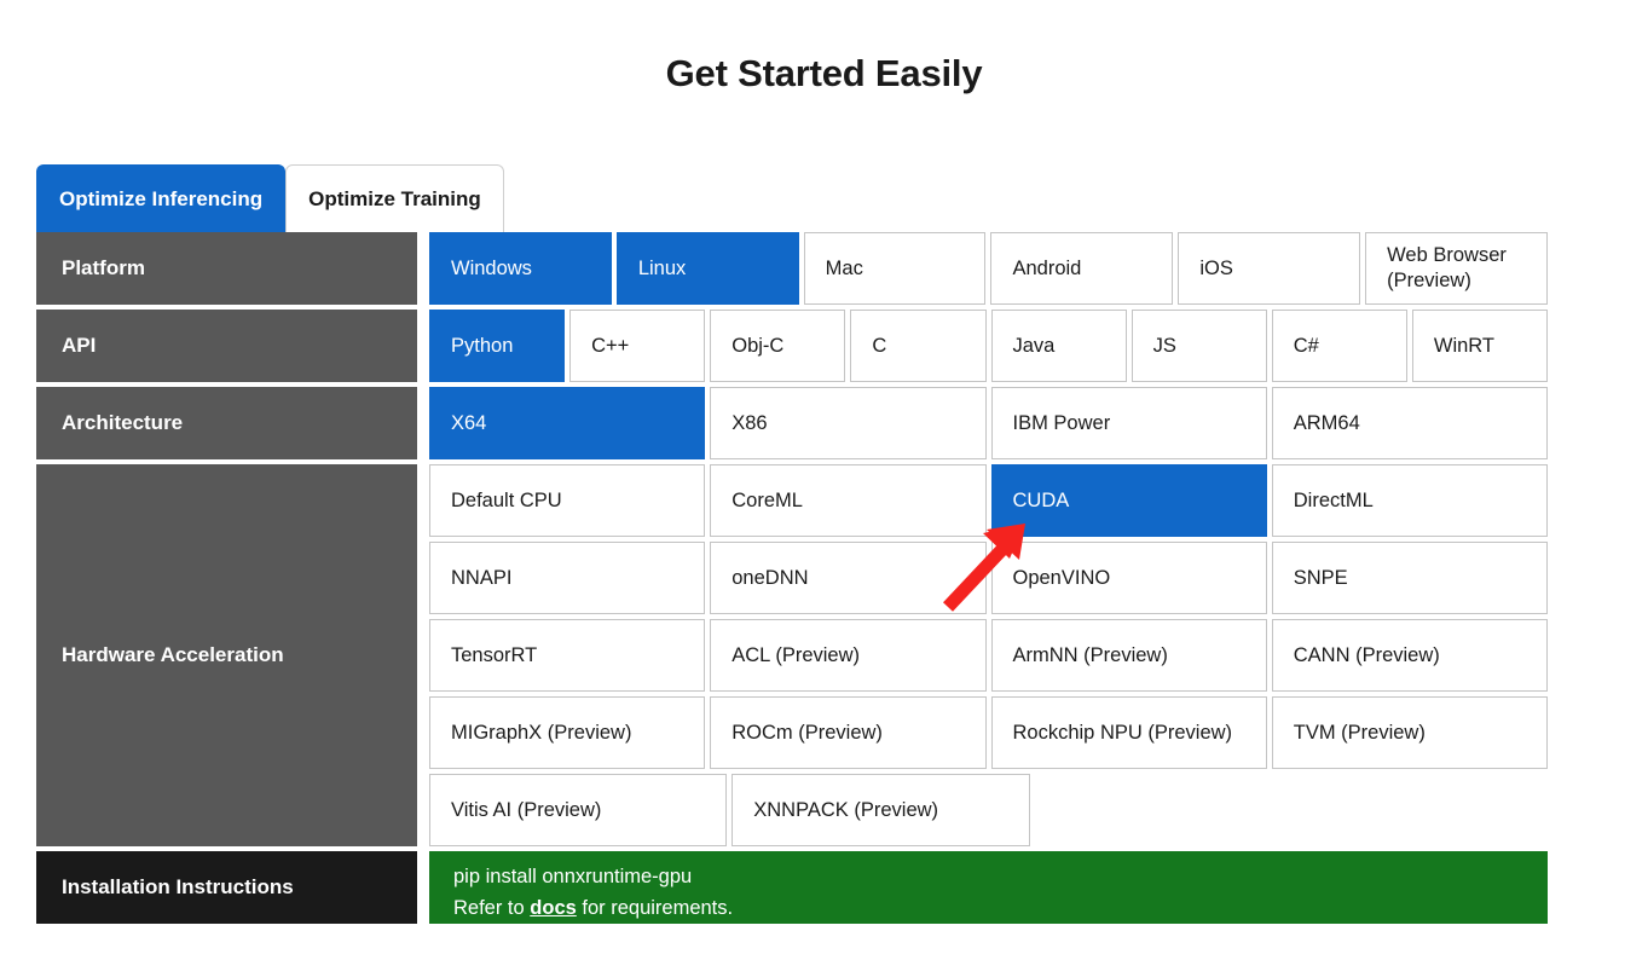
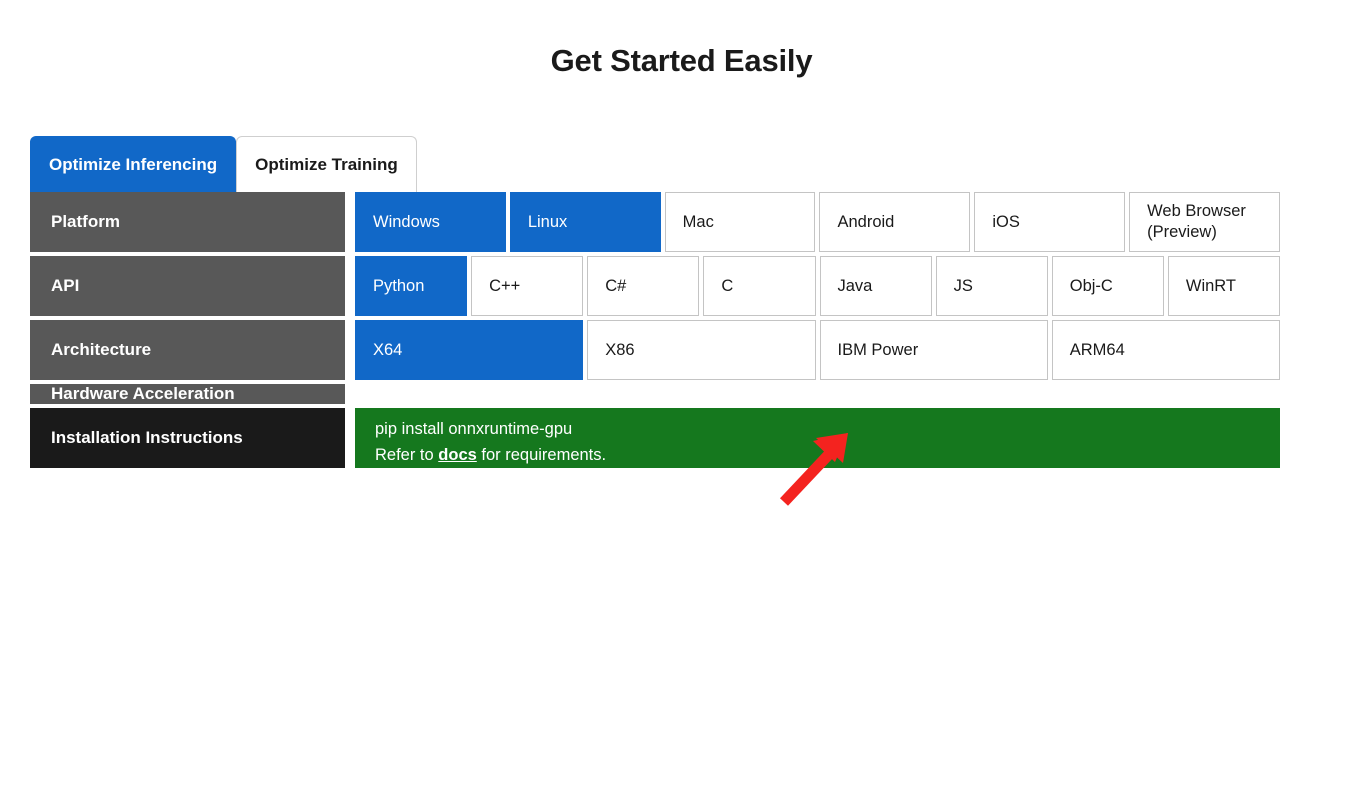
  Get Started Easily
  Optimize Inferencing
  Optimize Training
  Platform
  Windows
  Linux
  Mac
  Android
  iOS
  Web Browser (Preview)
  API
  Python
  C++
- Obj-C
+ C#
  C
  Java
  JS
- C#
+ Obj-C
  WinRT
  Architecture
  X64
  X86
  IBM Power
  ARM64
  Hardware Acceleration
- Default CPU
- CoreML
- CUDA
- DirectML
- NNAPI
- oneDNN
- OpenVINO
- SNPE
- TensorRT
- ACL (Preview)
- ArmNN (Preview)
- CANN (Preview)
- MIGraphX (Preview)
- ROCm (Preview)
- Rockchip NPU (Preview)
- TVM (Preview)
- Vitis AI (Preview)
- XNNPACK (Preview)
  Installation Instructions
  pip install onnxruntime-gpu
  Refer to docs for requirements.
